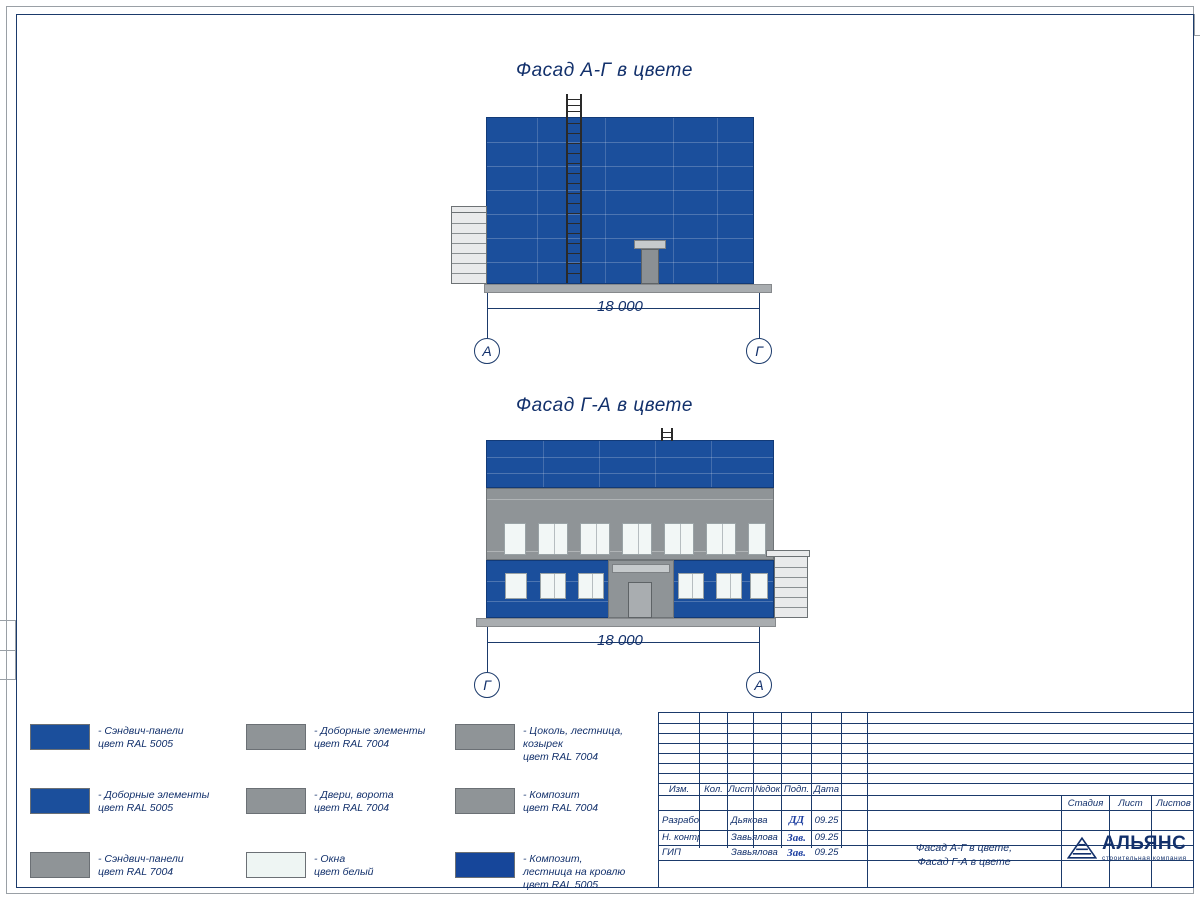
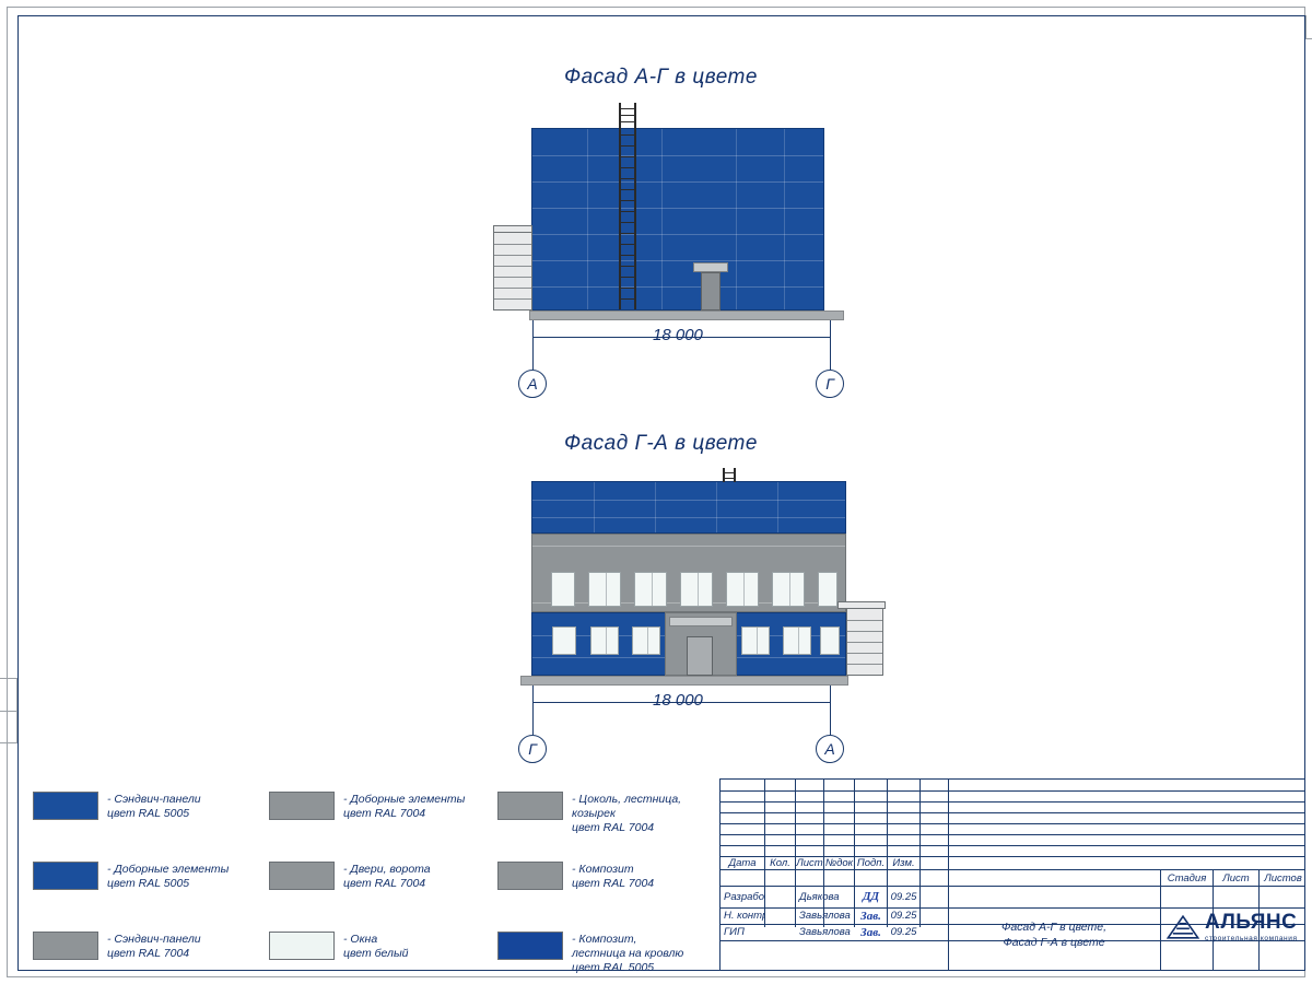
  Фасад А-Г в цвете
  18 000
  А
  Г
  Фасад Г-А в цвете
  18 000
  Г
  А
  - Сэндвич-панели
  цвет RAL 5005
  - Доборные элементы
  цвет RAL 5005
  - Сэндвич-панели
  цвет RAL 7004
  - Доборные элементы
  цвет RAL 7004
  - Двери, ворота
  цвет RAL 7004
  - Окна
  цвет белый
  - Цоколь, лестница,
  козырек
  цвет RAL 7004
  - Композит
  цвет RAL 7004
  - Композит,
  лестница на кровлю
  цвет RAL 5005
- Изм.
+ Дата
  Кол.
  Лист
  №док
  Подп.
- Дата
+ Изм.
  Разрабо
  Дьякова
  ДД
  09.25
  Н. конт
  Завьялова
  Зав.
  09.25
  ГИП
  Завьялова
  Зав.
  09.25
  Фасад А-Г в цвете,
  Фасад Г-А в цвете
  Стадия
  Лист
  Листов
  АЛЬЯНС
